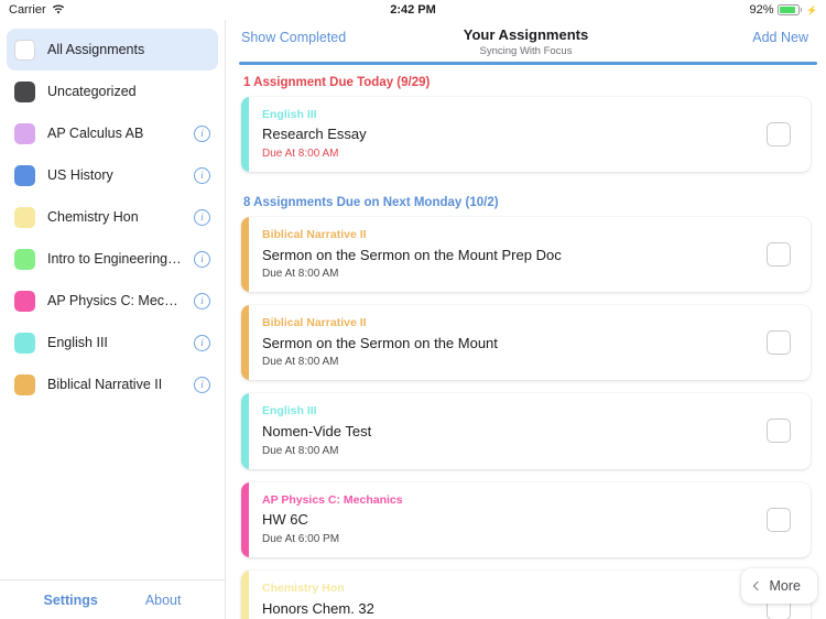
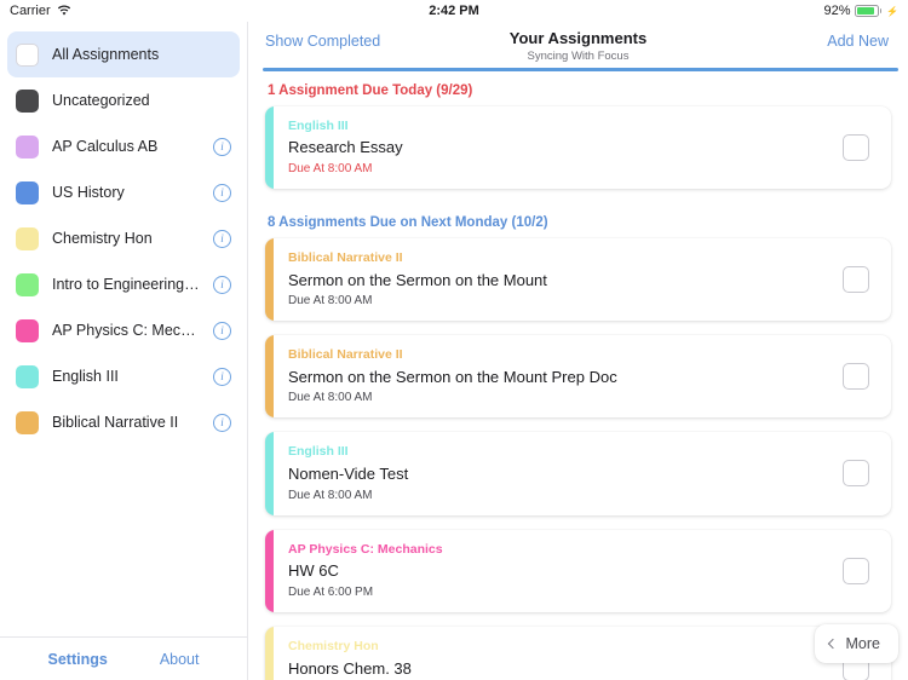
  Carrier
  2:42 PM
  92%
  ⚡
  All Assignments
  Uncategorized
  AP Calculus AB
  i
  US History
  i
  Chemistry Hon
  i
  Intro to Engineering D
  i
  AP Physics C: Mecha
  i
  English III
  i
  Biblical Narrative II
  i
  Settings
  About
  Show Completed
  Your Assignments
  Syncing With Focus
  Add New
  1 Assignment Due Today (9/29)
  English III
  Research Essay
  Due At 8:00 AM
  8 Assignments Due on Next Monday (10/2)
  Biblical Narrative II
- Sermon on the Sermon on the Mount Prep Doc
+ Sermon on the Sermon on the Mount
  Due At 8:00 AM
  Biblical Narrative II
- Sermon on the Sermon on the Mount
+ Sermon on the Sermon on the Mount Prep Doc
  Due At 8:00 AM
  English III
  Nomen-Vide Test
  Due At 8:00 AM
  AP Physics C: Mechanics
  HW 6C
  Due At 6:00 PM
  Chemistry Hon
- Honors Chem. 32
+ Honors Chem. 38
  More
